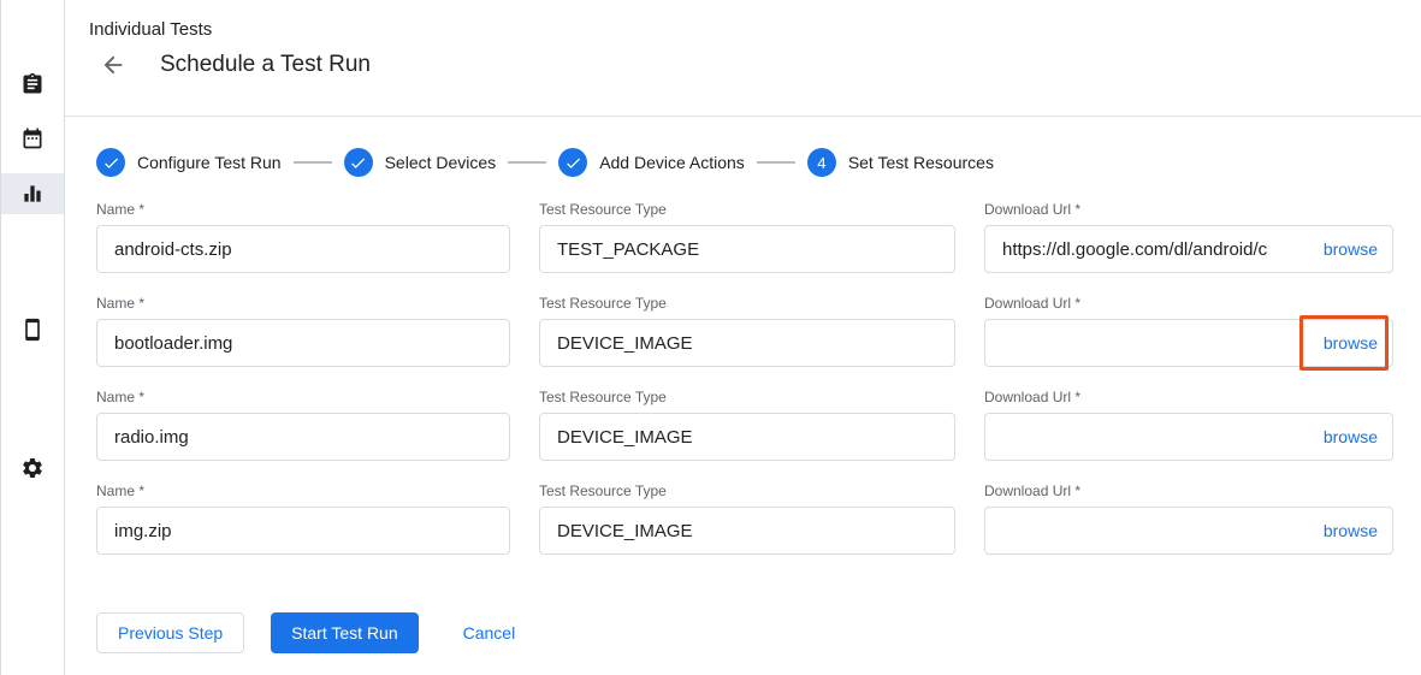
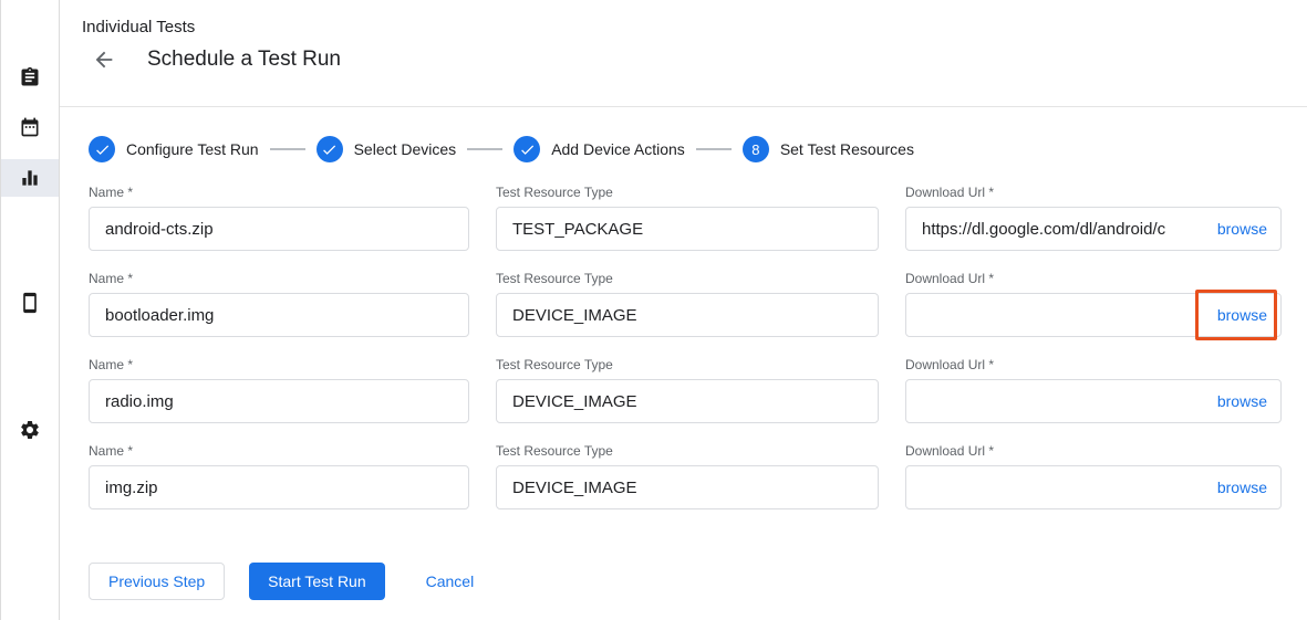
  Individual Tests
  Schedule a Test Run
  Configure Test Run
  Select Devices
  Add Device Actions
- 4
+ 8
  Set Test Resources
  Name *
  android-cts.zip
  Test Resource Type
  TEST_PACKAGE
  Download Url *
  https://dl.google.com/dl/android/c
  browse
  Name *
  bootloader.img
  Test Resource Type
  DEVICE_IMAGE
  Download Url *
  browse
  Name *
  radio.img
  Test Resource Type
  DEVICE_IMAGE
  Download Url *
  browse
  Name *
  img.zip
  Test Resource Type
  DEVICE_IMAGE
  Download Url *
  browse
  Previous Step
  Start Test Run
  Cancel
